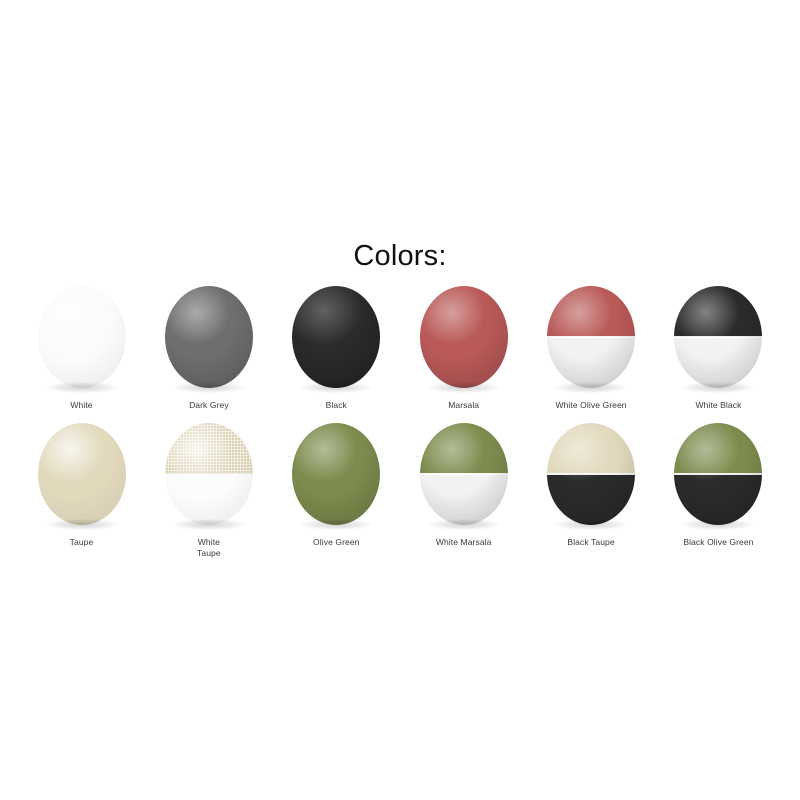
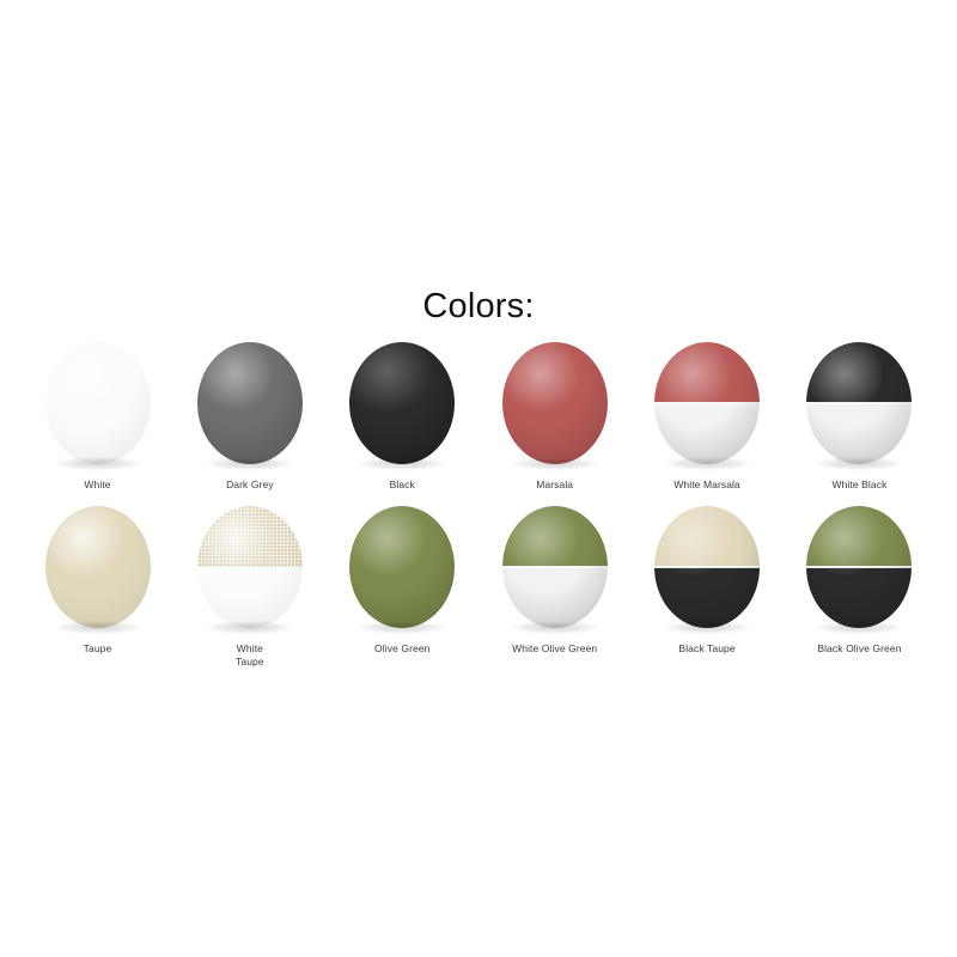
  Colors:
  White
  Dark Grey
  Black
  Marsala
- White Olive Green
+ White Marsala
  White Black
  Taupe
  White
  Taupe
  Olive Green
- White Marsala
+ White Olive Green
  Black Taupe
  Black Olive Green
